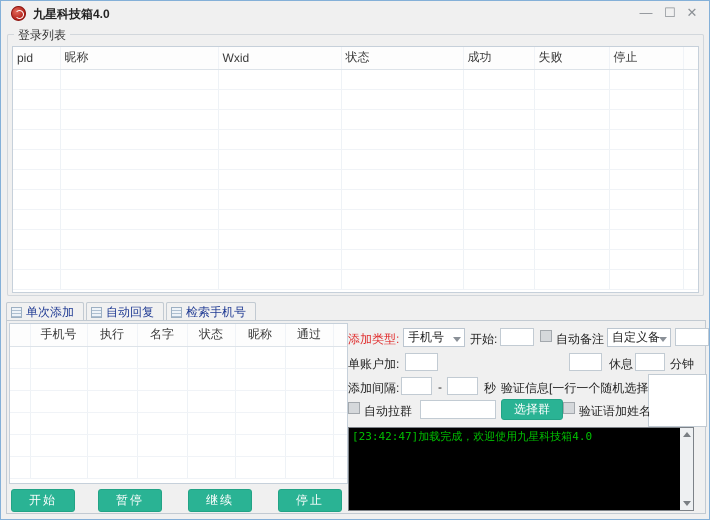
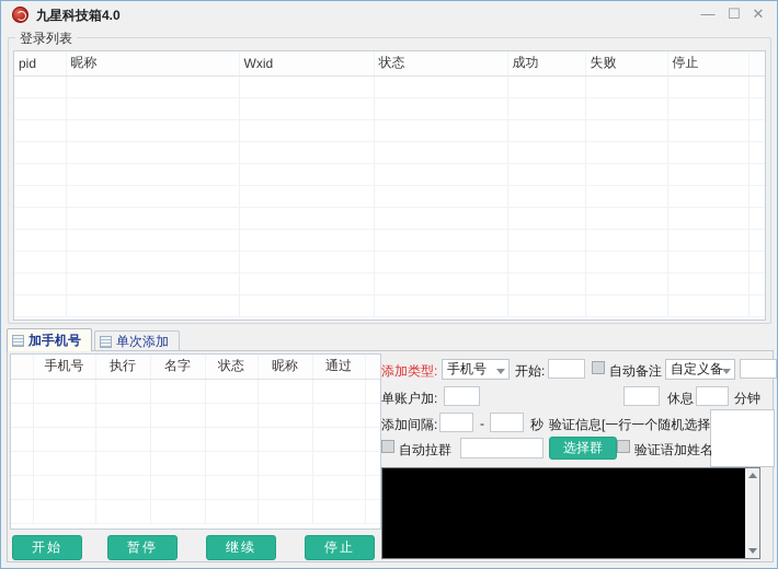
  九星科技箱4.0
  —
  ☐
  ✕
  登录列表
  pid	昵称	Wxid	状态	成功	失败	停止
+ 加手机号
  单次添加
- 自动回复
- 检索手机号
  	手机号	执行	名字	状态	昵称	通过
  添加类型:
  手机号
  开始:
  自动备注
  自定义备
  单账户加:
  休息
  分钟
  添加间隔:
  -
  秒
  验证信息[一行一个随机选择
  自动拉群
  选择群
  验证语加姓名
- [23:42:47]加载完成，欢迎使用九星科技箱4.0
  开始
  暂停
  继续
  停止
